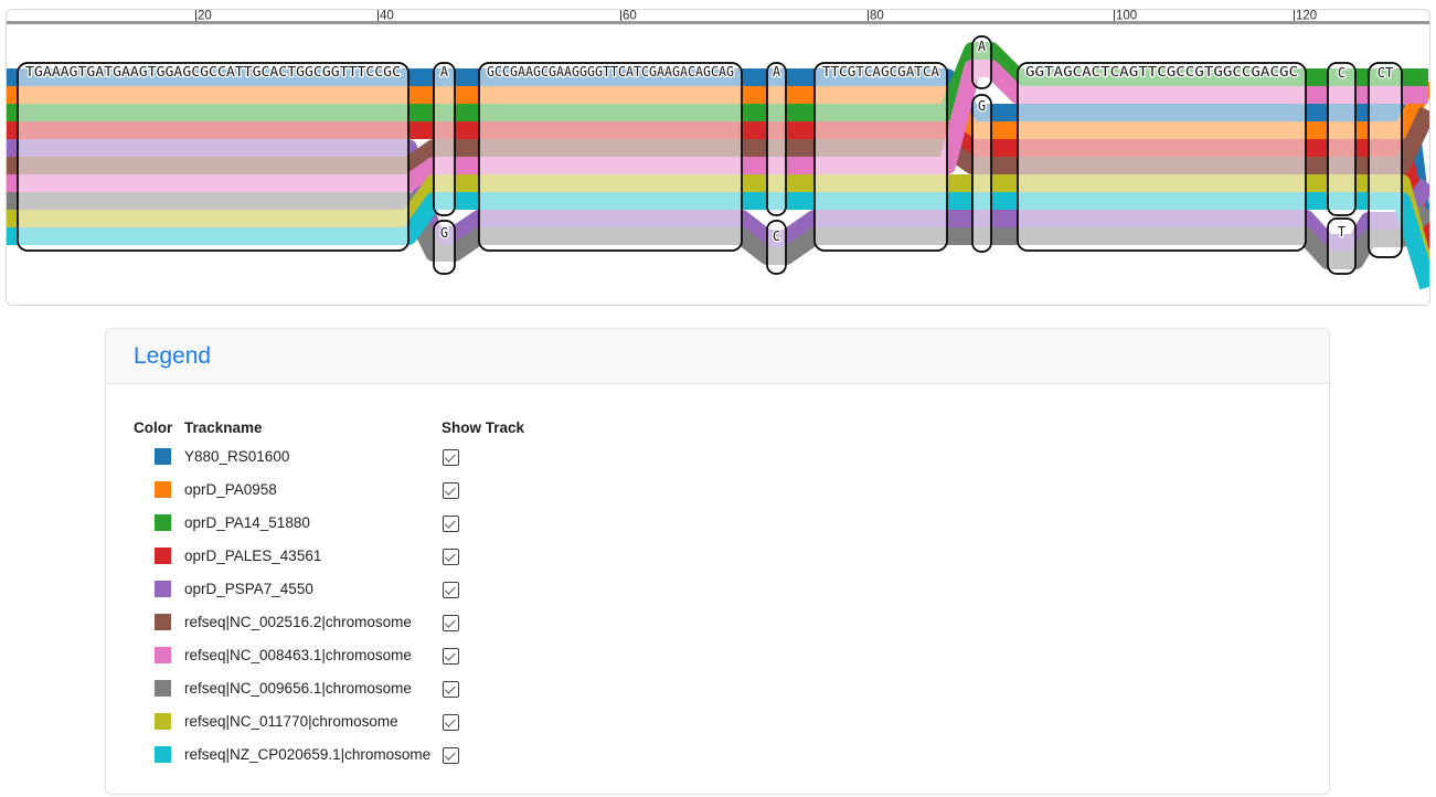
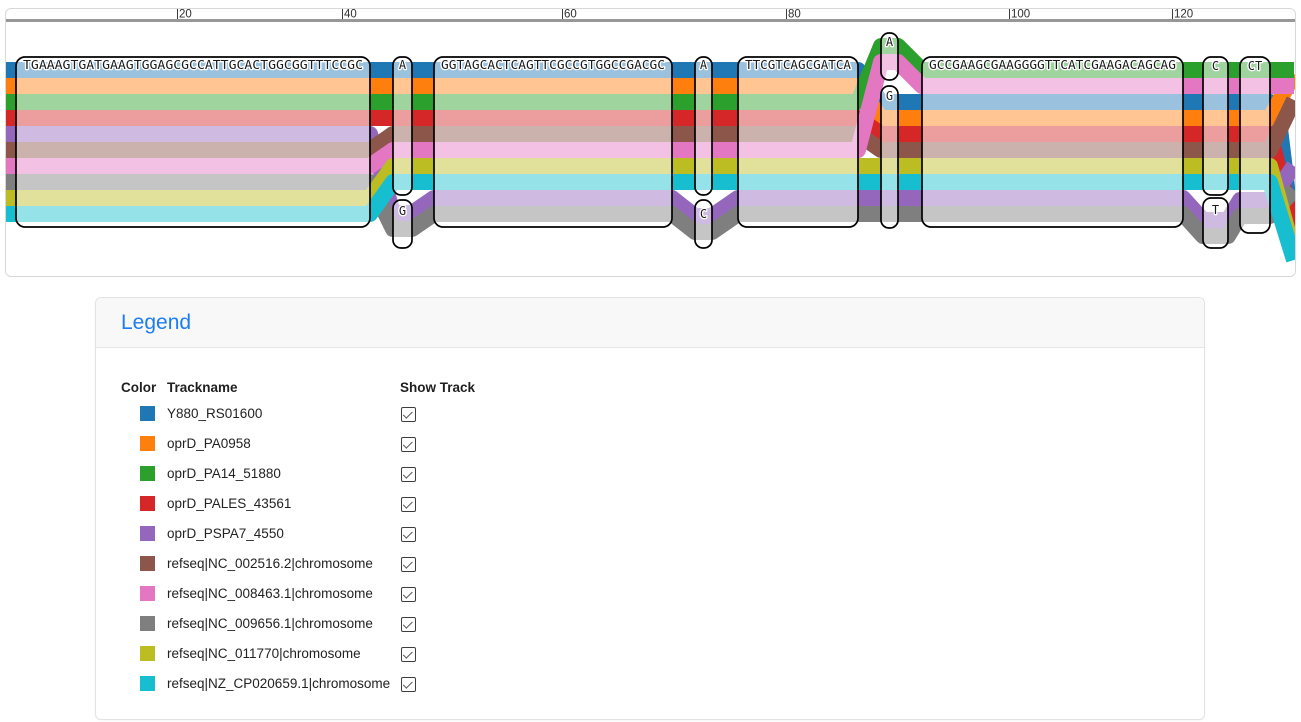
  |20
  |40
  |60
  |80
  |100
  |120
  TGAAAGTGATGAAGTGGAGCGCCATTGCACTGGCGGTTTCCGC
  A
  G
- GCCGAAGCGAAGGGGTTCATCGAAGACAGCAG
+ GGTAGCACTCAGTTCGCCGTGGCCGACGC
  A
  C
  TTCGTCAGCGATCA
  A
  G
- GGTAGCACTCAGTTCGCCGTGGCCGACGC
+ GCCGAAGCGAAGGGGTTCATCGAAGACAGCAG
  C
  T
  CT
  Legend
  Color
  Trackname
  Show Track
  Y880_RS01600
  oprD_PA0958
  oprD_PA14_51880
  oprD_PALES_43561
  oprD_PSPA7_4550
  refseq|NC_002516.2|chromosome
  refseq|NC_008463.1|chromosome
  refseq|NC_009656.1|chromosome
  refseq|NC_011770|chromosome
  refseq|NZ_CP020659.1|chromosome
